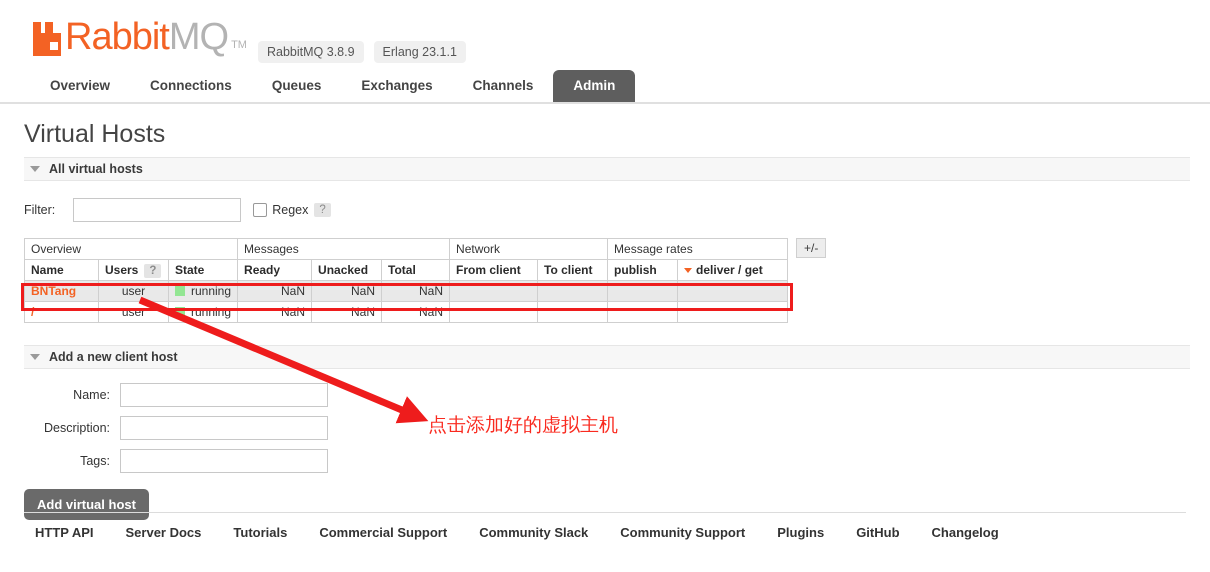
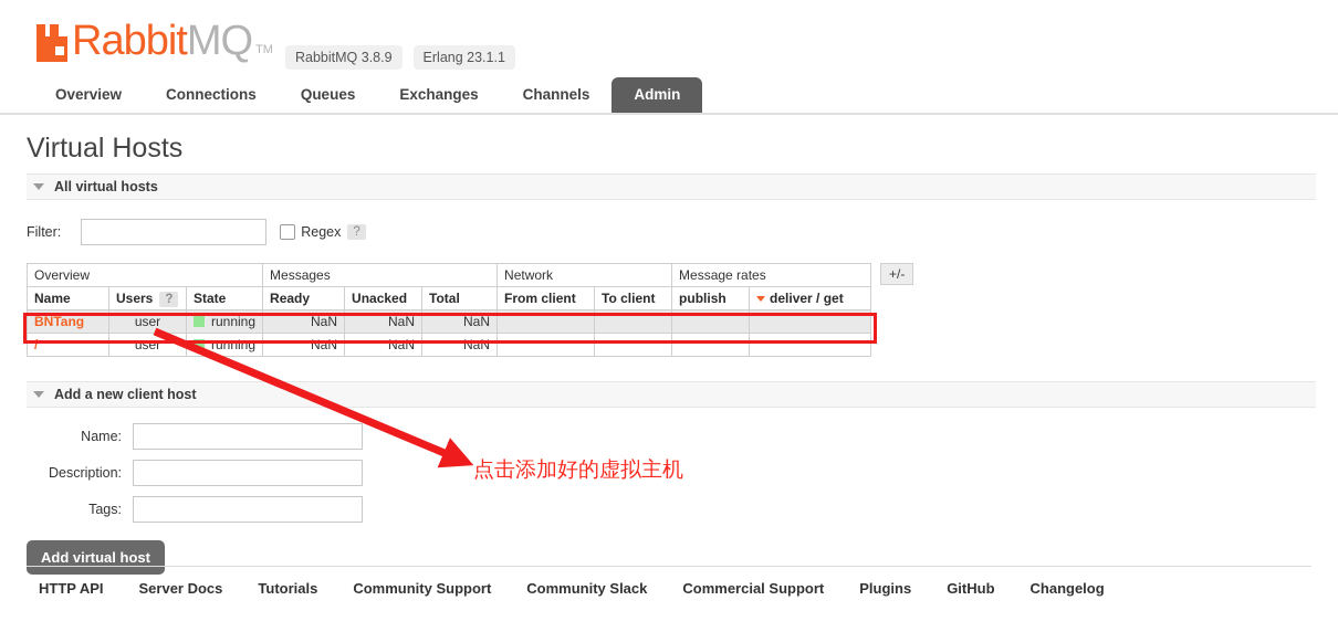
  Rabbit
  MQ
  TM
  RabbitMQ 3.8.9
  Erlang 23.1.1
  Overview
  Connections
  Queues
  Exchanges
  Channels
  Admin
  Virtual Hosts
  All virtual hosts
  Filter:
  Regex
  ?
  Overview	Messages	Network	Message rates
  Name	Users ?	State	Ready	Unacked	Total	From client	To client	publish	deliver / get
  BNTang	user	running	NaN	NaN	NaN
  /	user	running	NaN	NaN	NaN
  +/-
  Add a new client host
  Name:
  Description:
  Tags:
  Add virtual host
  HTTP API
  Server Docs
  Tutorials
- Commercial Support
+ Community Support
  Community Slack
- Community Support
+ Commercial Support
  Plugins
  GitHub
  Changelog
  点击添加好的虚拟主机
